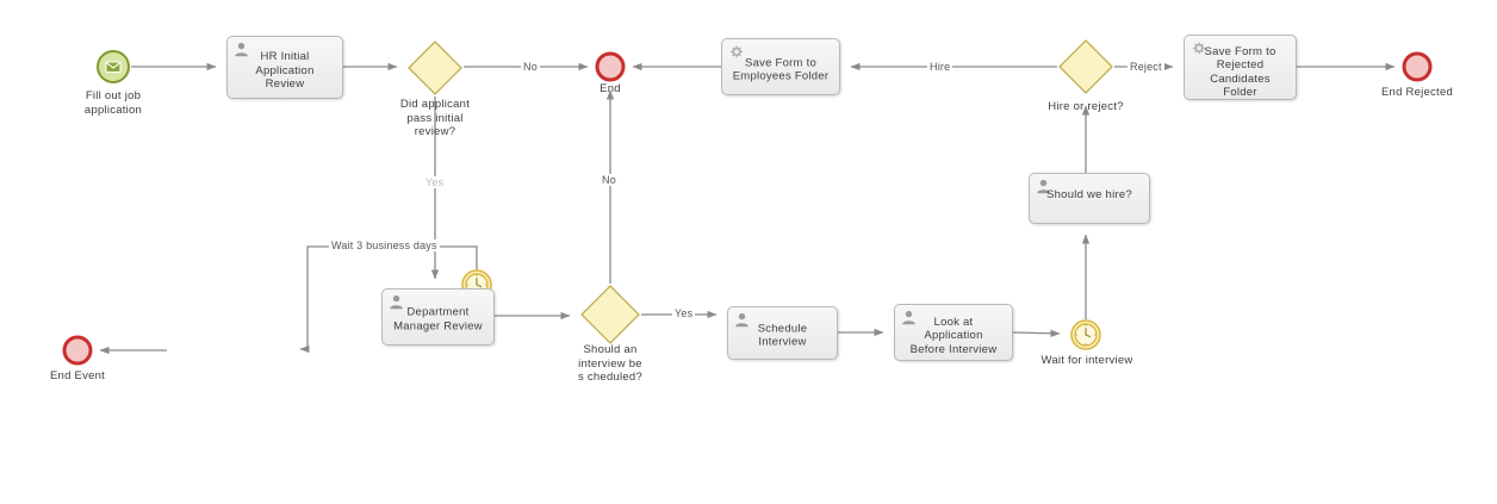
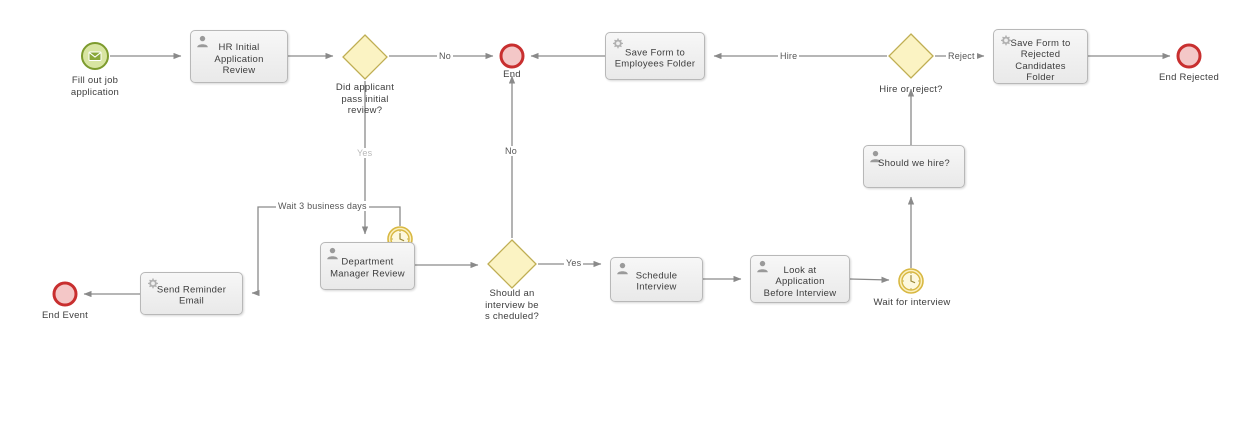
  Fill out job
  application
  End
  End Rejected
  End Event
  Wait for interview
  HR Initial
  Application
  Review
  Save Form to
  Employees Folder
  Save Form to
  Rejected
  Candidates
  Folder
  Should we hire?
  Department
  Manager Review
  Schedule
  Interview
  Look at
  Application
  Before Interview
+ Send Reminder
+ Email
  Did applicant
  pass initial
  review?
  Hire or reject?
  Should an
  interview be
  s cheduled?
  No
  Yes
  No
  Yes
  Hire
  Reject
  Wait 3 business days
